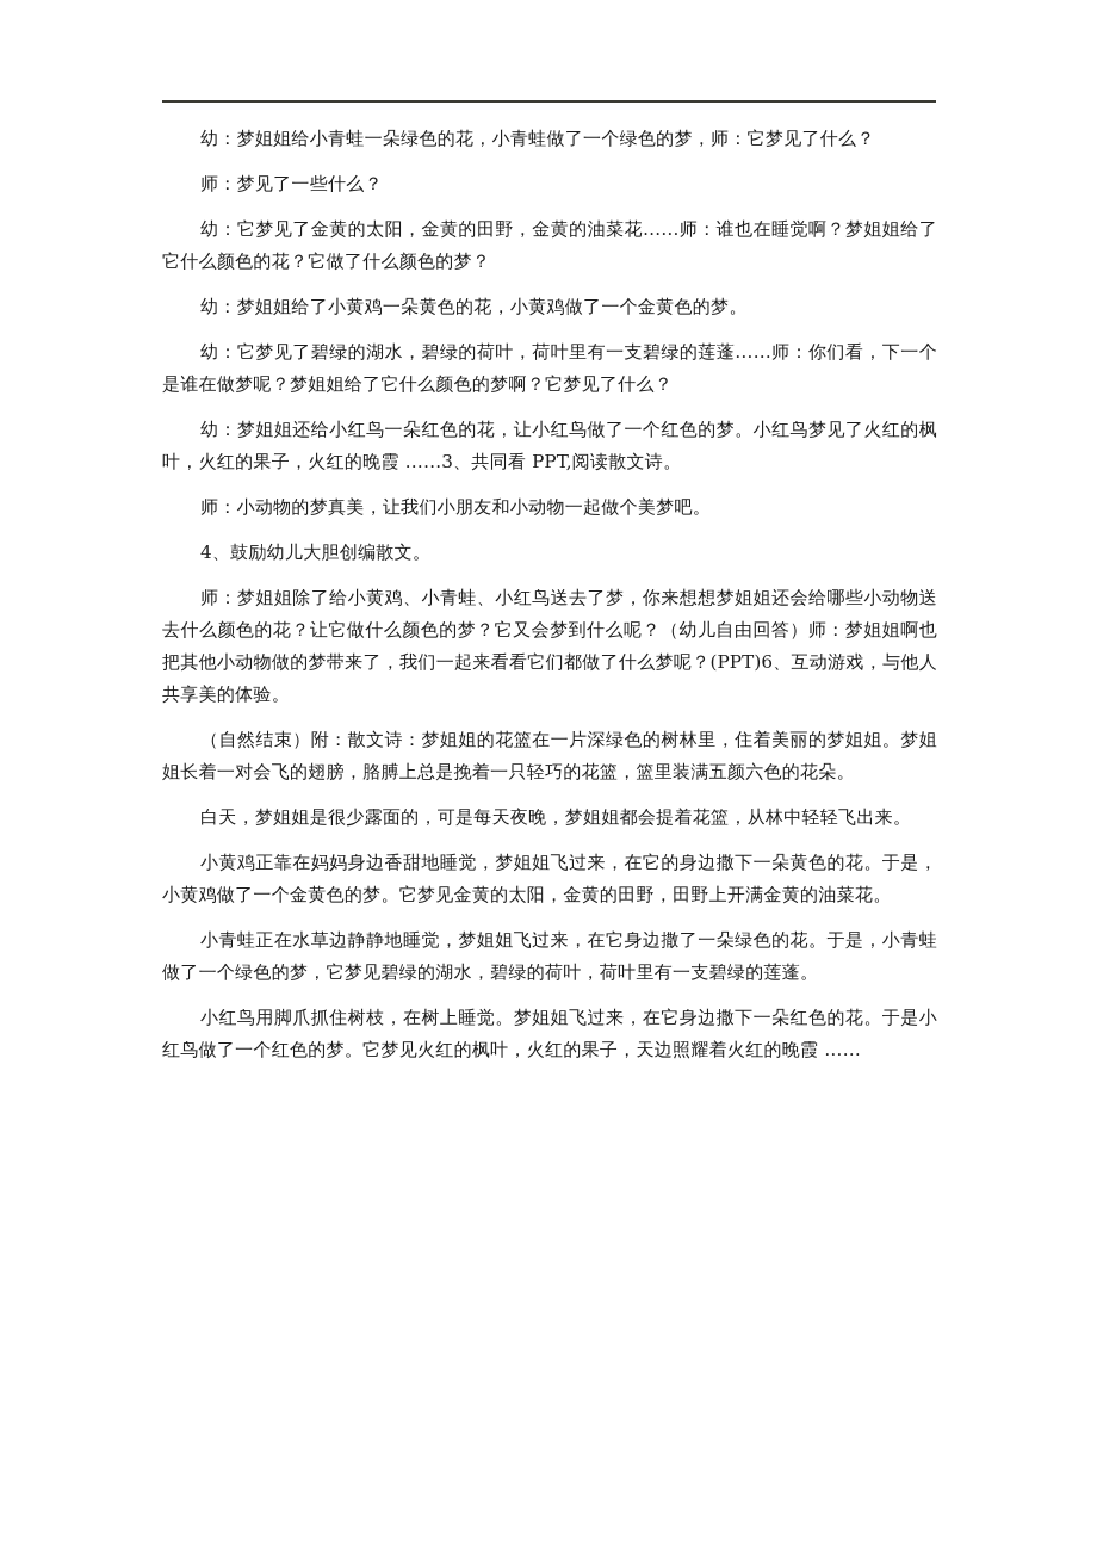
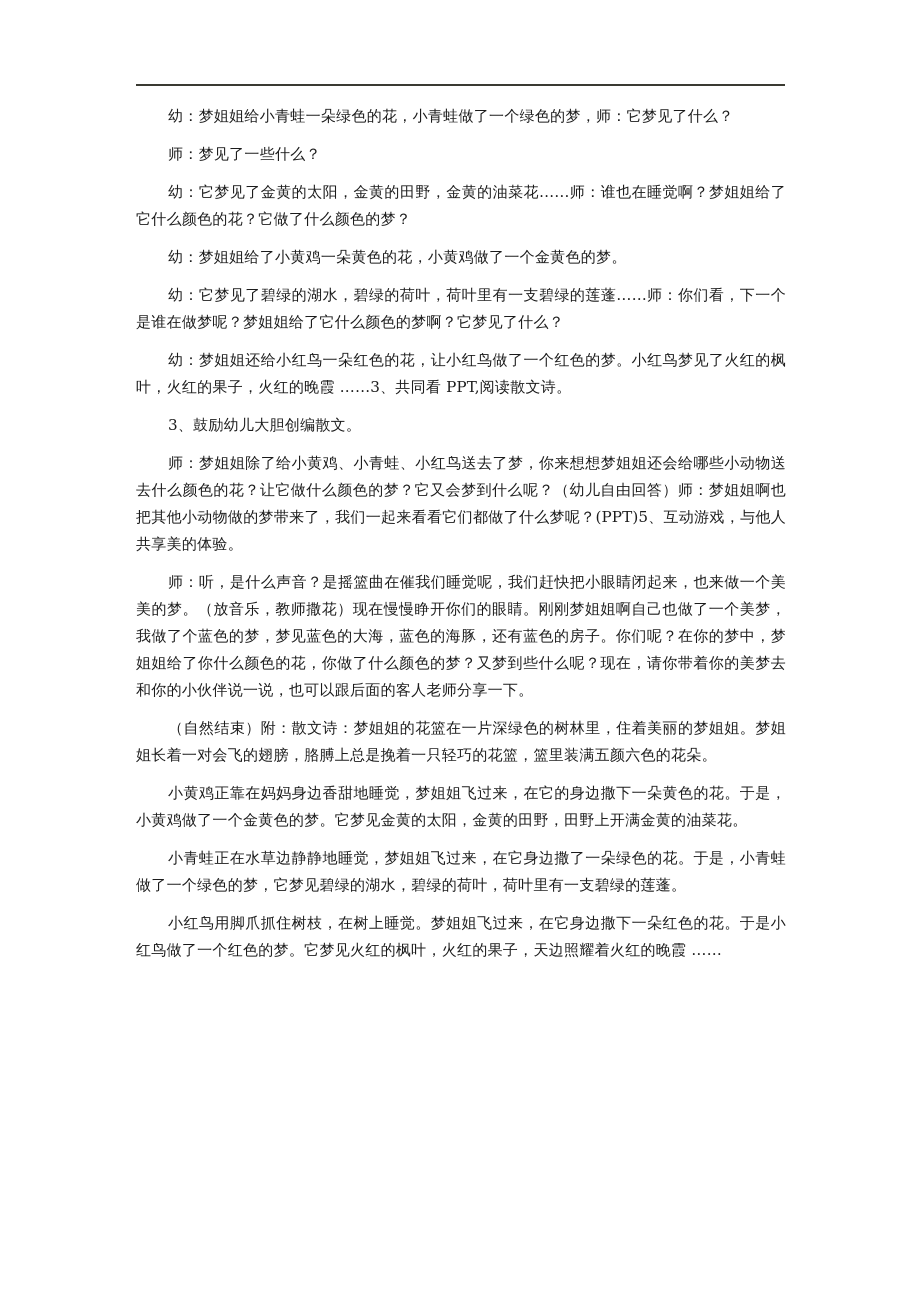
  幼：梦姐姐给小青蛙一朵绿色的花，小青蛙做了一个绿色的梦，师：它梦见了什么？
  师：梦见了一些什么？
  幼：它梦见了金黄的太阳，金黄的田野，金黄的油菜花……师：谁也在睡觉啊？梦姐姐给了它什么颜色的花？它做了什么颜色的梦？
  幼：梦姐姐给了小黄鸡一朵黄色的花，小黄鸡做了一个金黄色的梦。
  幼：它梦见了碧绿的湖水，碧绿的荷叶，荷叶里有一支碧绿的莲蓬……师：你们看，下一个是谁在做梦呢？梦姐姐给了它什么颜色的梦啊？它梦见了什么？
  幼：梦姐姐还给小红鸟一朵红色的花，让小红鸟做了一个红色的梦。小红鸟梦见了火红的枫叶，火红的果子，火红的晚霞 ……3、共同看 PPT,阅读散文诗。
- 师：小动物的梦真美，让我们小朋友和小动物一起做个美梦吧。
- 4、鼓励幼儿大胆创编散文。
+ 3、鼓励幼儿大胆创编散文。
- 师：梦姐姐除了给小黄鸡、小青蛙、小红鸟送去了梦，你来想想梦姐姐还会给哪些小动物送去什么颜色的花？让它做什么颜色的梦？它又会梦到什么呢？（幼儿自由回答）师：梦姐姐啊也把其他小动物做的梦带来了，我们一起来看看它们都做了什么梦呢？(PPT)6、互动游戏，与他人共享美的体验。
+ 师：梦姐姐除了给小黄鸡、小青蛙、小红鸟送去了梦，你来想想梦姐姐还会给哪些小动物送去什么颜色的花？让它做什么颜色的梦？它又会梦到什么呢？（幼儿自由回答）师：梦姐姐啊也把其他小动物做的梦带来了，我们一起来看看它们都做了什么梦呢？(PPT)5、互动游戏，与他人共享美的体验。
+ 师：听，是什么声音？是摇篮曲在催我们睡觉呢，我们赶快把小眼睛闭起来，也来做一个美美的梦。（放音乐，教师撒花）现在慢慢睁开你们的眼睛。刚刚梦姐姐啊自己也做了一个美梦，我做了个蓝色的梦，梦见蓝色的大海，蓝色的海豚，还有蓝色的房子。你们呢？在你的梦中，梦姐姐给了你什么颜色的花，你做了什么颜色的梦？又梦到些什么呢？现在，请你带着你的美梦去和你的小伙伴说一说，也可以跟后面的客人老师分享一下。
  （自然结束）附：散文诗：梦姐姐的花篮在一片深绿色的树林里，住着美丽的梦姐姐。梦姐姐长着一对会飞的翅膀，胳膊上总是挽着一只轻巧的花篮，篮里装满五颜六色的花朵。
- 白天，梦姐姐是很少露面的，可是每天夜晚，梦姐姐都会提着花篮，从林中轻轻飞出来。
  小黄鸡正靠在妈妈身边香甜地睡觉，梦姐姐飞过来，在它的身边撒下一朵黄色的花。于是，小黄鸡做了一个金黄色的梦。它梦见金黄的太阳，金黄的田野，田野上开满金黄的油菜花。
  小青蛙正在水草边静静地睡觉，梦姐姐飞过来，在它身边撒了一朵绿色的花。于是，小青蛙做了一个绿色的梦，它梦见碧绿的湖水，碧绿的荷叶，荷叶里有一支碧绿的莲蓬。
  小红鸟用脚爪抓住树枝，在树上睡觉。梦姐姐飞过来，在它身边撒下一朵红色的花。于是小红鸟做了一个红色的梦。它梦见火红的枫叶，火红的果子，天边照耀着火红的晚霞 ……
